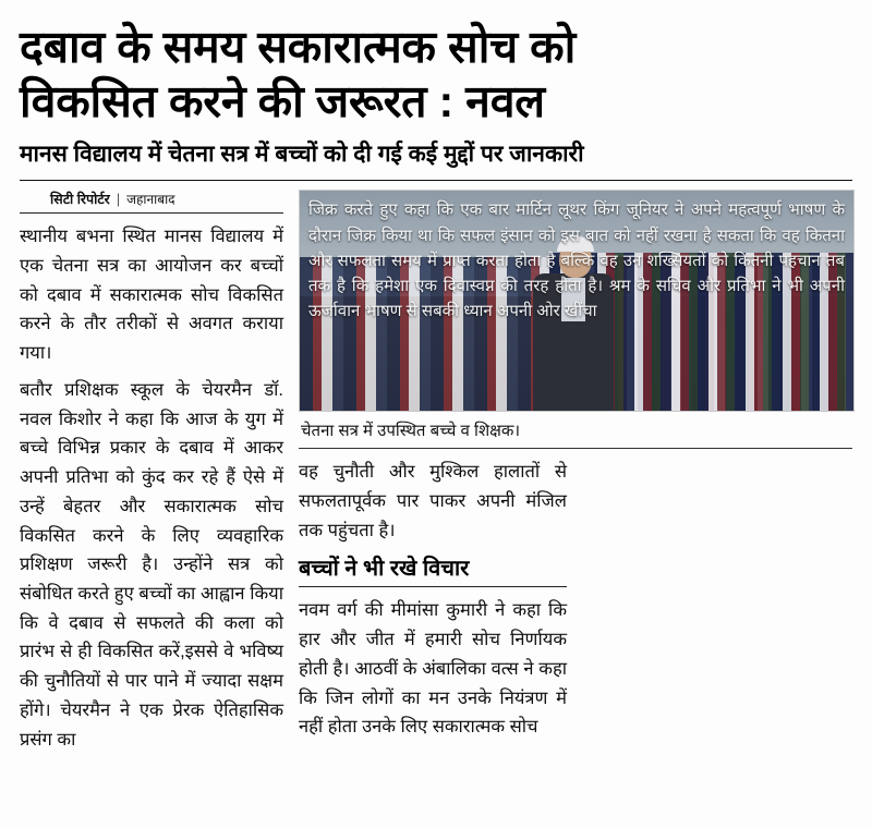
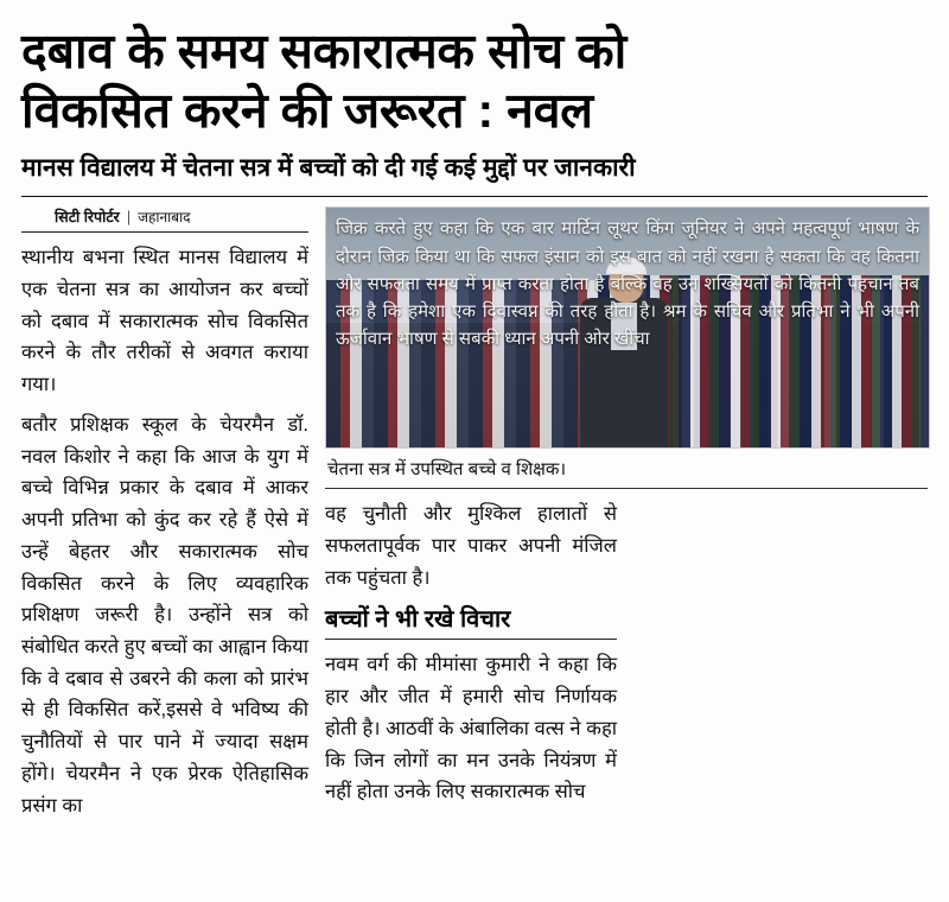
  दबाव के समय सकारात्मक सोच को
  विकसित करने की जरूरत : नवल
  मानस विद्यालय में चेतना सत्र में बच्चों को दी गई कई मुद्दों पर जानकारी
  सिटी रिपोर्टर
  |
  जहानाबाद
  स्थानीय बभना स्थित मानस विद्यालय में एक चेतना सत्र का आयोजन कर बच्चों को दबाव में सकारात्मक सोच विकसित करने के तौर तरीकों से अवगत कराया गया।
- बतौर प्रशिक्षक स्कूल के चेयरमैन डॉ. नवल किशोर ने कहा कि आज के युग में बच्चे विभिन्न प्रकार के दबाव में आकर अपनी प्रतिभा को कुंद कर रहे हैं ऐसे में उन्हें बेहतर और सकारात्मक सोच विकसित करने के लिए व्यवहारिक प्रशिक्षण जरूरी है। उन्होंने सत्र को संबोधित करते हुए बच्चों का आह्वान किया कि वे दबाव से सफलते की कला को प्रारंभ से ही विकसित करें,इससे वे भविष्य की चुनौतियों से पार पाने में ज्यादा सक्षम होंगे। चेयरमैन ने एक प्रेरक ऐतिहासिक प्रसंग का
+ बतौर प्रशिक्षक स्कूल के चेयरमैन डॉ. नवल किशोर ने कहा कि आज के युग में बच्चे विभिन्न प्रकार के दबाव में आकर अपनी प्रतिभा को कुंद कर रहे हैं ऐसे में उन्हें बेहतर और सकारात्मक सोच विकसित करने के लिए व्यवहारिक प्रशिक्षण जरूरी है। उन्होंने सत्र को संबोधित करते हुए बच्चों का आह्वान किया कि वे दबाव से उबरने की कला को प्रारंभ से ही विकसित करें,इससे वे भविष्य की चुनौतियों से पार पाने में ज्यादा सक्षम होंगे। चेयरमैन ने एक प्रेरक ऐतिहासिक प्रसंग का
  जिक्र करते हुए कहा कि एक बार मार्टिन लूथर किंग जूनियर ने अपने महत्वपूर्ण भाषण के दौरान जिक्र किया था कि सफल इंसान को इस बात को नहीं रखना है सकता कि वह कितना और सफलता समय में प्राप्त करता होता है बल्कि वह उन शख्सियतों को कितनी पहचान तब तक है कि हमेशा एक दिवास्वप्न की तरह होता है। श्रम के सचिव और प्रतिभा ने भी अपनी ऊर्जावान भाषण से सबकी ध्यान अपनी ओर खींचा
  चेतना सत्र में उपस्थित बच्चे व शिक्षक।
  वह चुनौती और मुश्किल हालातों से सफलतापूर्वक पार पाकर अपनी मंजिल तक पहुंचता है।
  बच्चों ने भी रखे विचार
  नवम वर्ग की मीमांसा कुमारी ने कहा कि हार और जीत में हमारी सोच निर्णायक होती है। आठवीं के अंबालिका वत्स ने कहा कि जिन लोगों का मन उनके नियंत्रण में नहीं होता उनके लिए सकारात्मक सोच
